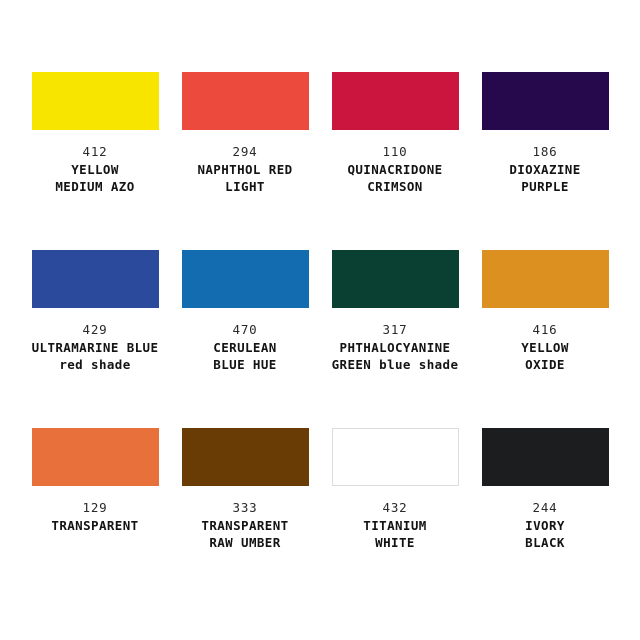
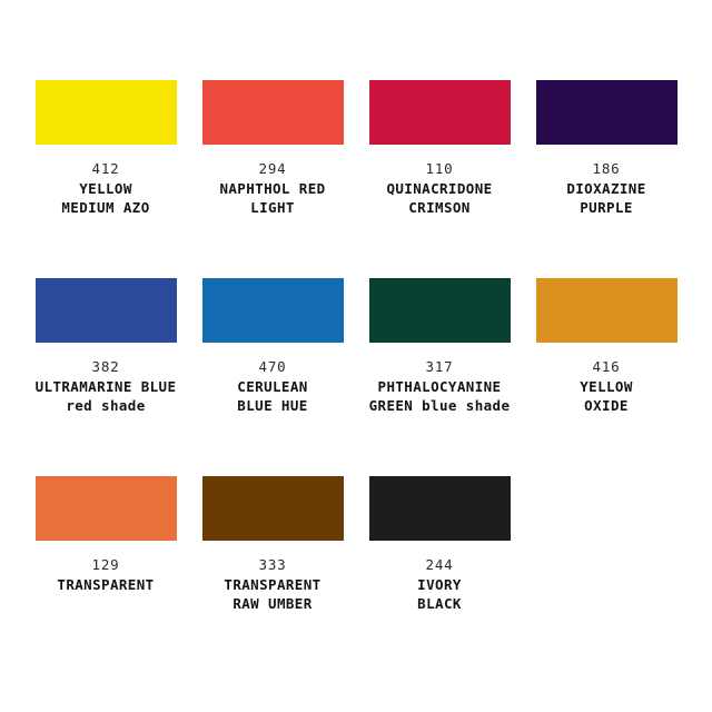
  412
  YELLOW
  MEDIUM AZO
  294
  NAPHTHOL RED
  LIGHT
  110
  QUINACRIDONE
  CRIMSON
  186
  DIOXAZINE
  PURPLE
- 429
+ 382
  ULTRAMARINE BLUE
  red shade
  470
  CERULEAN
  BLUE HUE
  317
  PHTHALOCYANINE
  GREEN blue shade
  416
  YELLOW
  OXIDE
  129
  TRANSPARENT
  333
  TRANSPARENT
  RAW UMBER
- 432
- TITANIUM
- WHITE
  244
  IVORY
  BLACK
